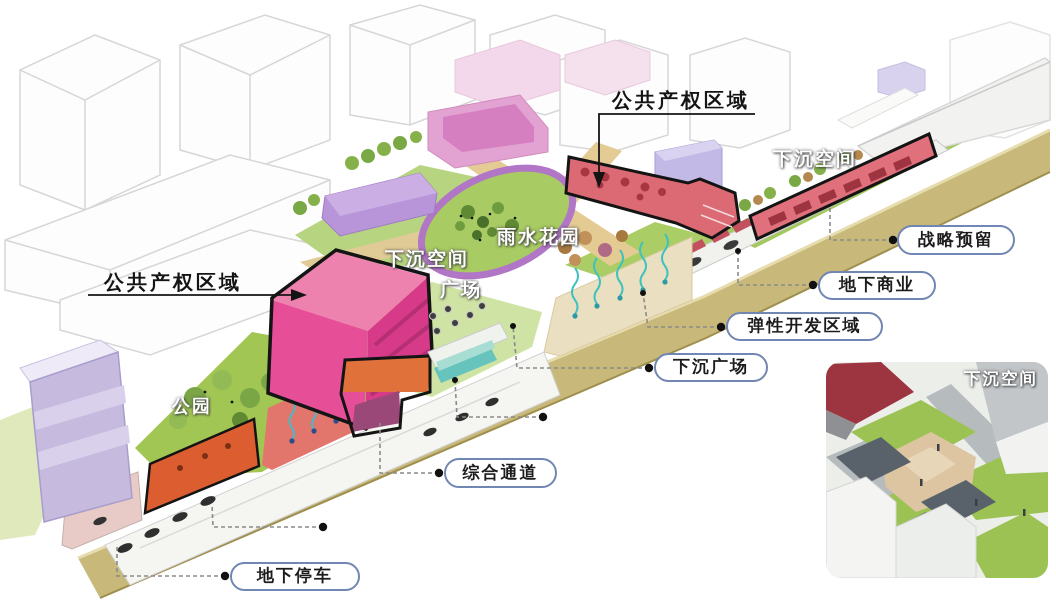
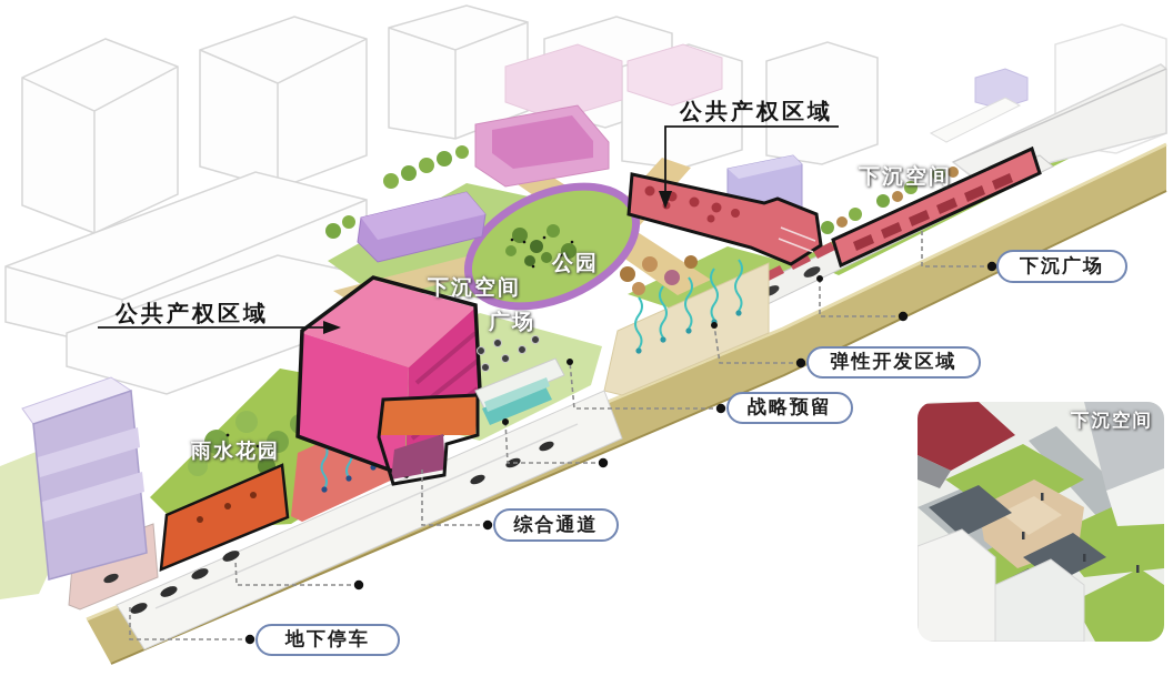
  公共产权区域
  公共产权区域
  下沉空间
- 雨水花园
+ 公园
  下沉空间
  广场
- 公园
+ 雨水花园
  下沉空间
- 战略预留
+ 下沉广场
- 地下商业
  弹性开发区域
- 下沉广场
+ 战略预留
  综合通道
  地下停车
